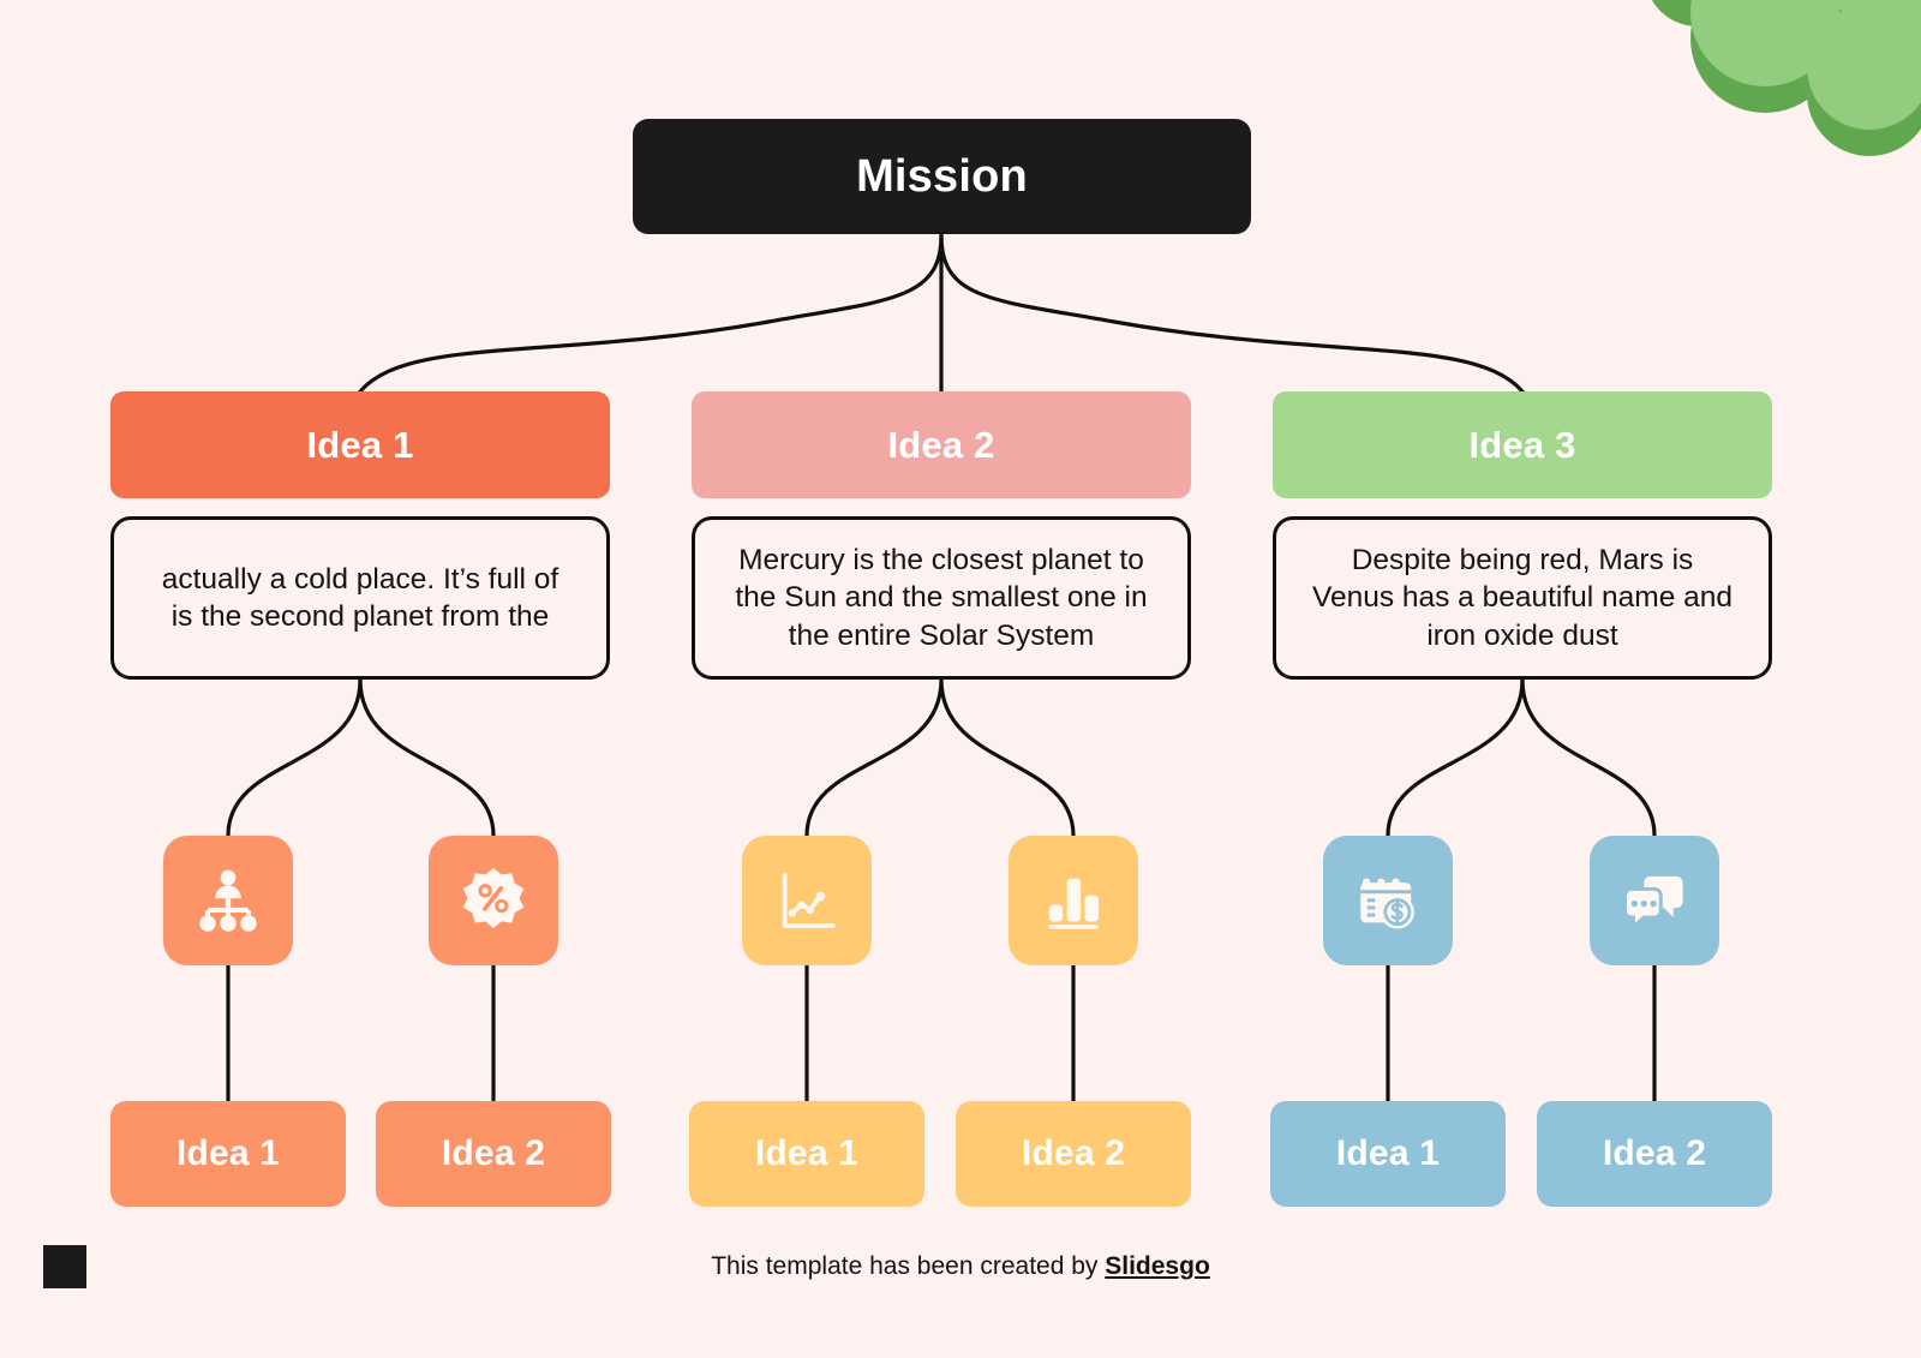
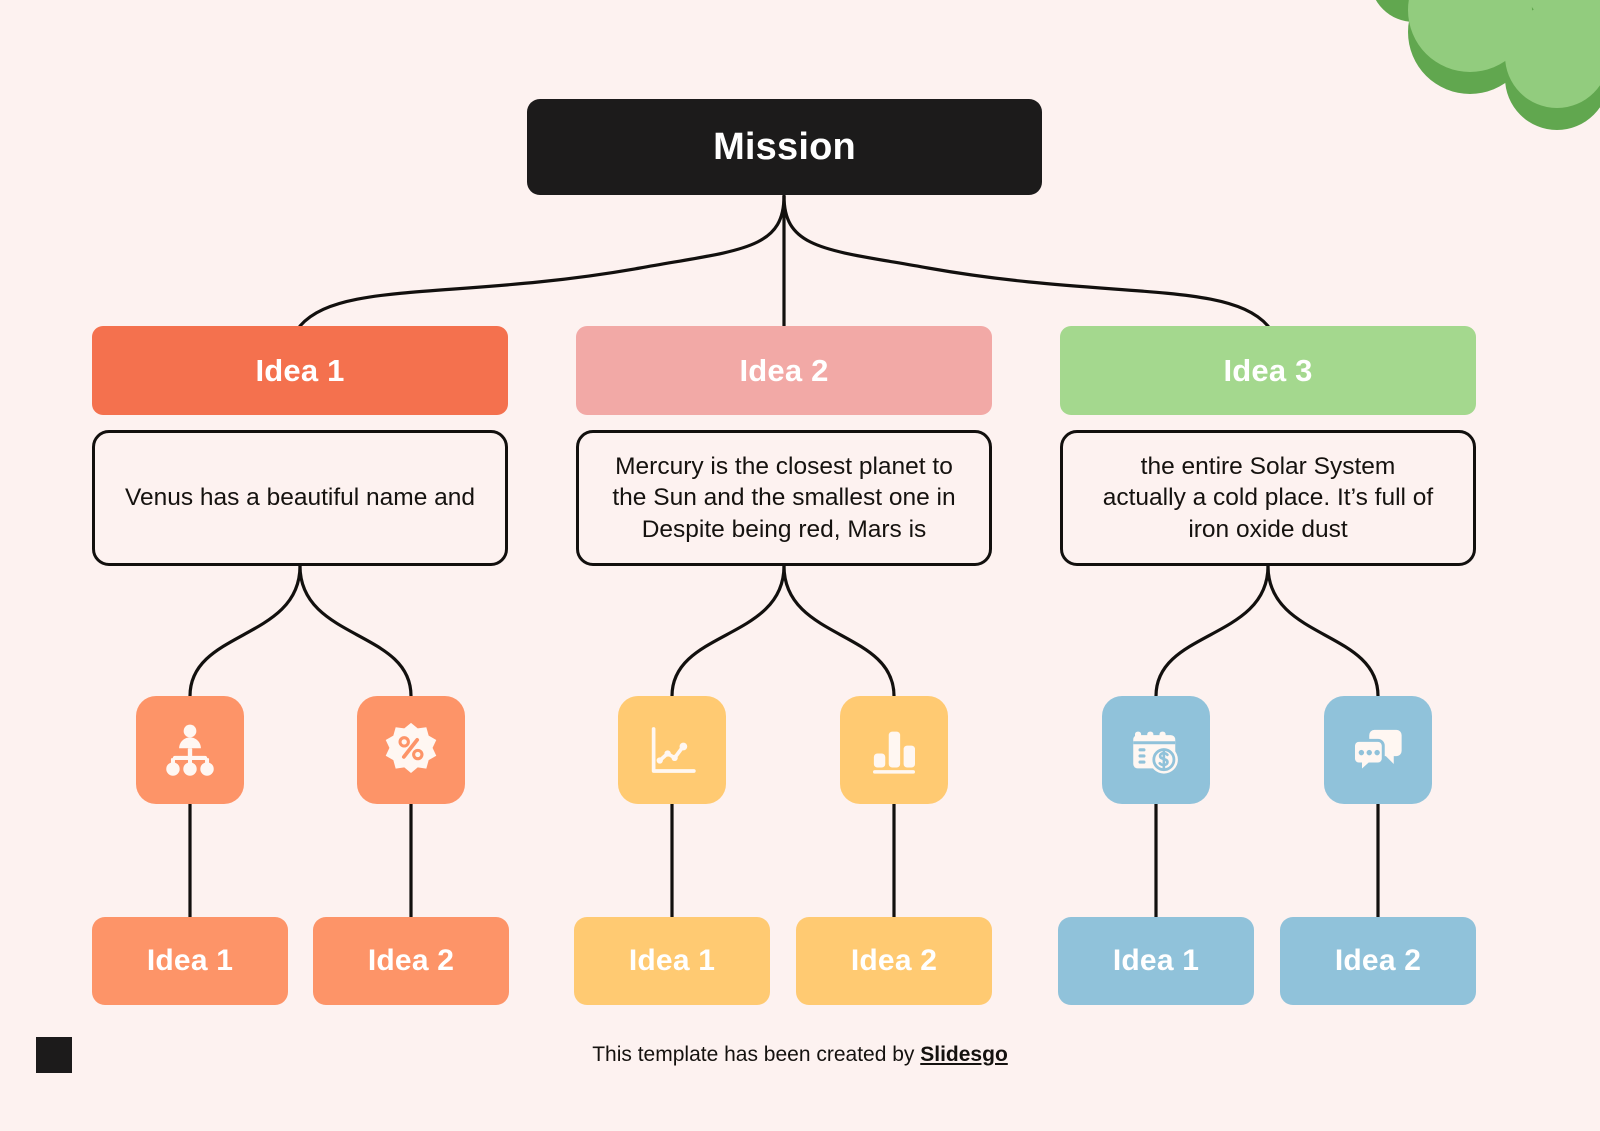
  Mission
  Idea 1
- actually a cold place. It’s full of
+ Venus has a beautiful name and
- is the second planet from the
  Idea 1
  Idea 2
  Idea 2
  Mercury is the closest planet to
  the Sun and the smallest one in
- the entire Solar System
+ Despite being red, Mars is
  Idea 1
  Idea 2
  Idea 3
- Despite being red, Mars is
+ the entire Solar System
- Venus has a beautiful name and
+ actually a cold place. It’s full of
  iron oxide dust
  Idea 1
  Idea 2
  This template has been created by Slidesgo
